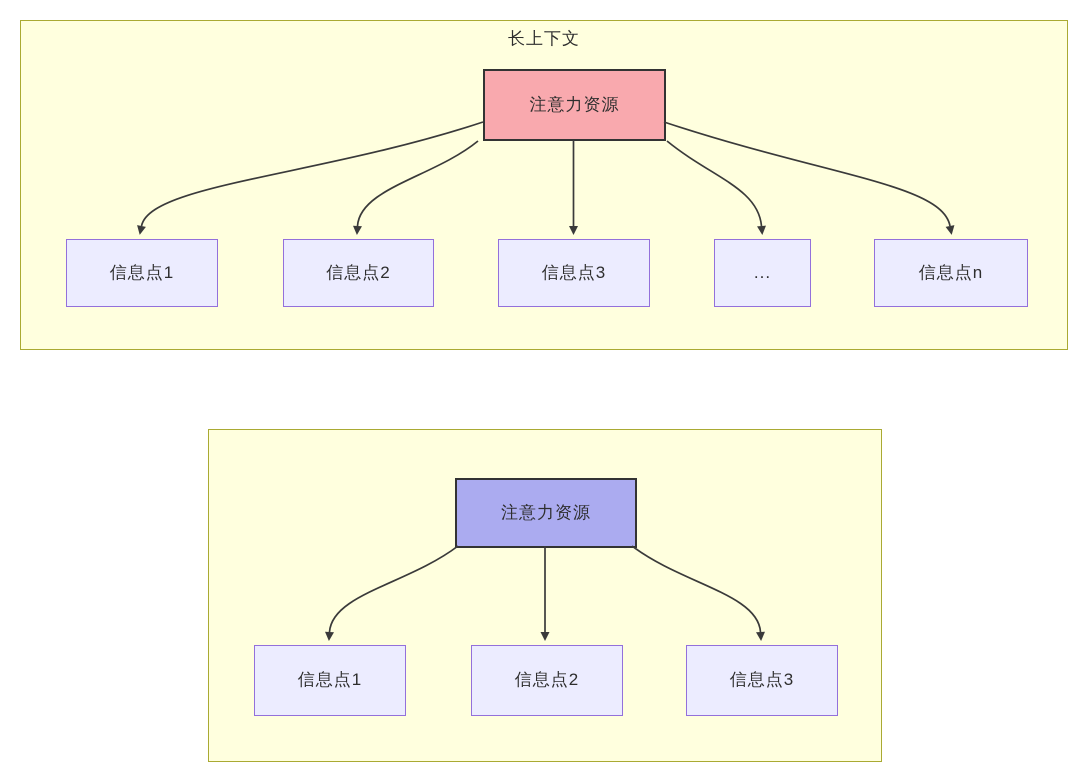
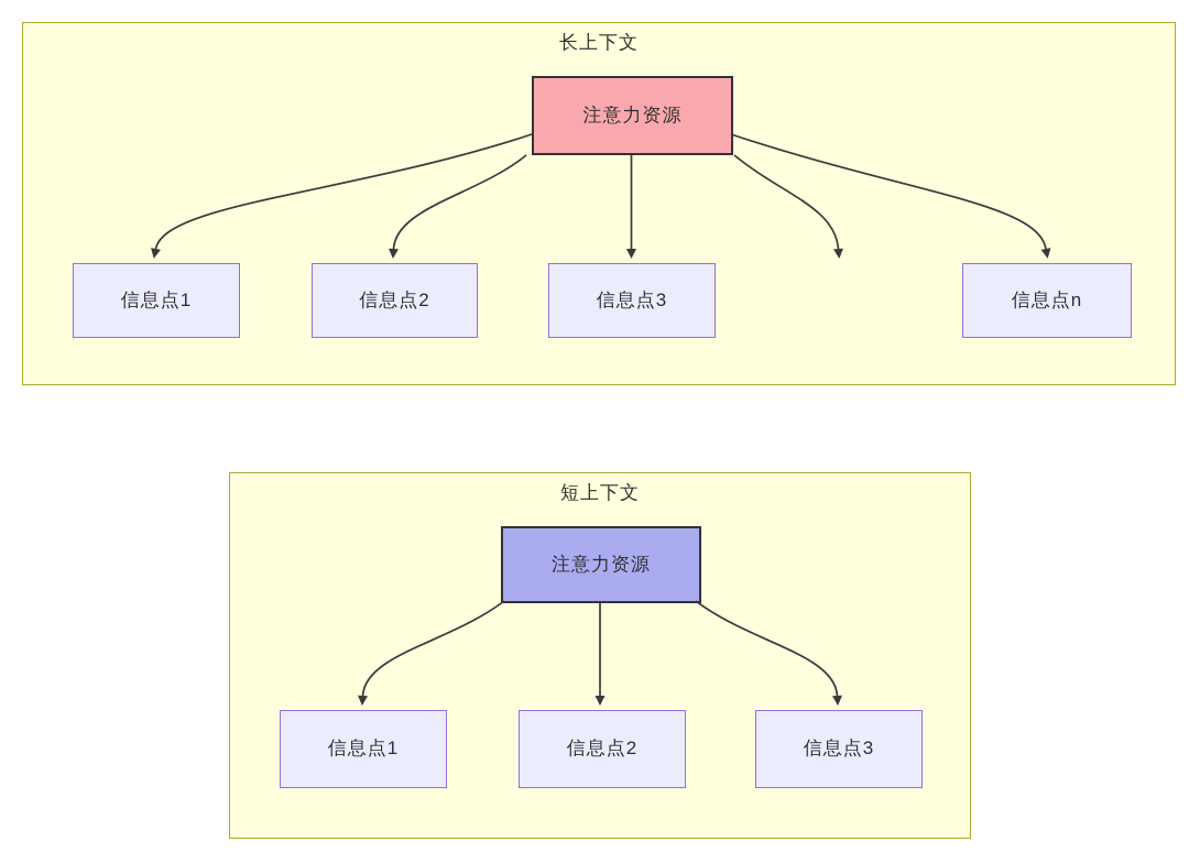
  长上下文
  注意力资源
  信息点1
  信息点2
  信息点3
- ...
  信息点n
+ 短上下文
  注意力资源
  信息点1
  信息点2
  信息点3
